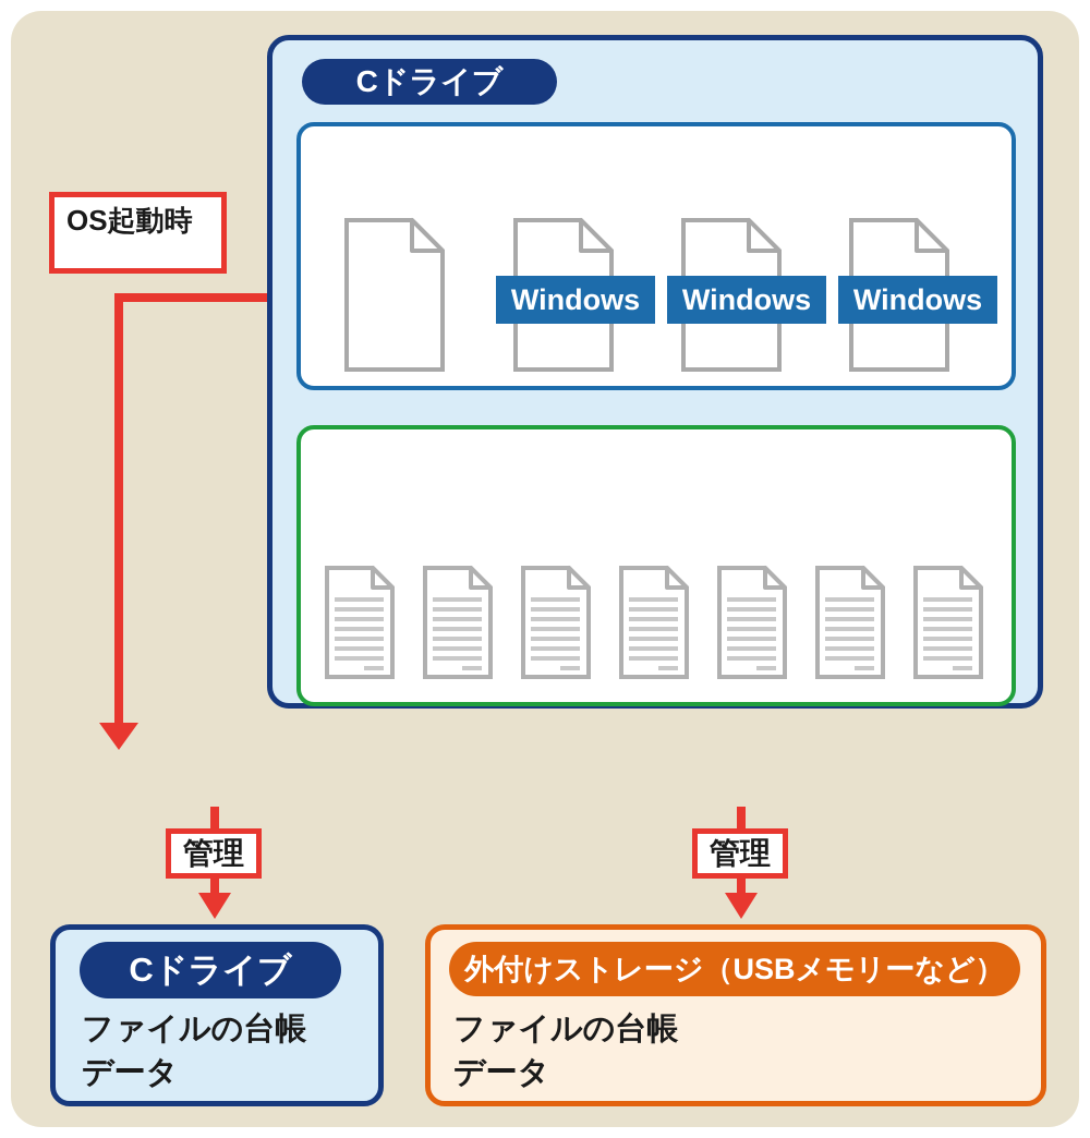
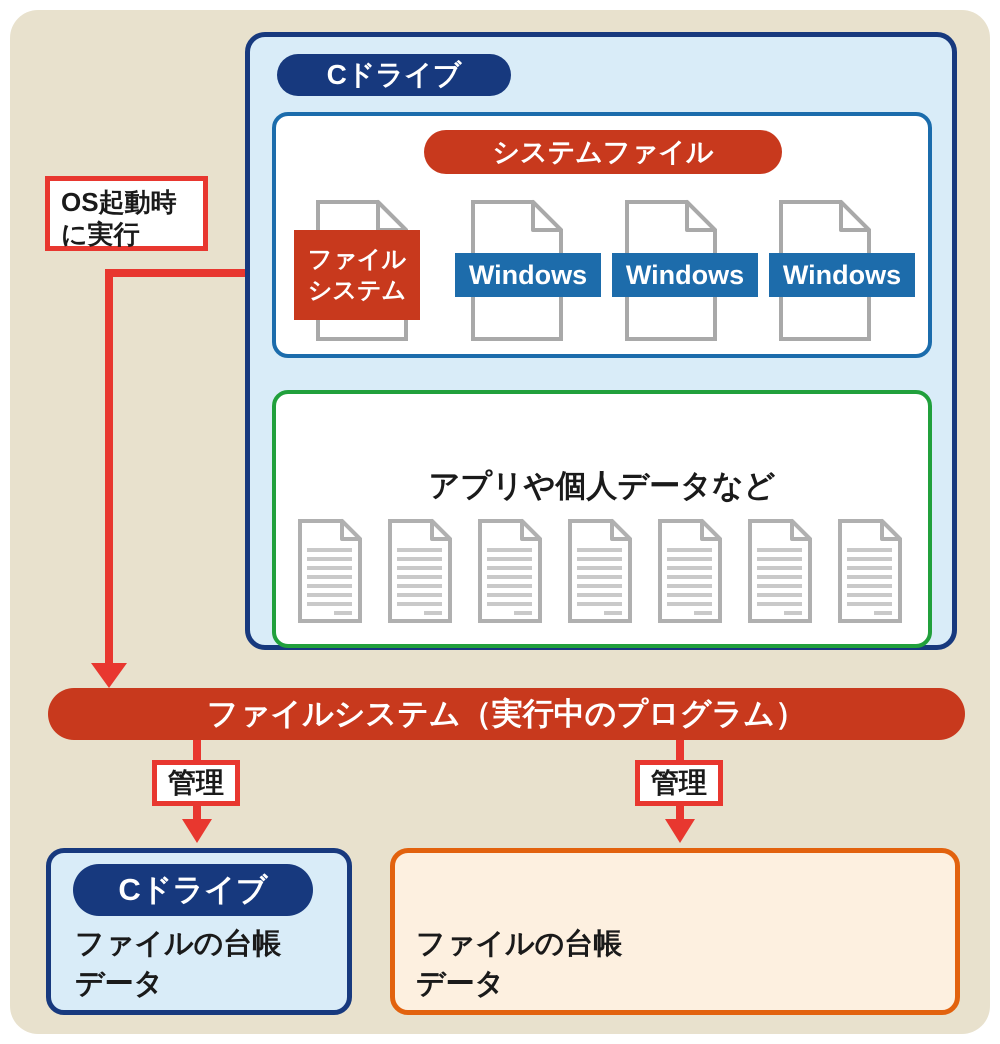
  OS起動時
+ に実行
  Cドライブ
+ システムファイル
+ ファイル
+ システム
  Windows
  Windows
  Windows
+ アプリや個人データなど
+ ファイルシステム（実行中のプログラム）
  管理
  管理
  Cドライブ
  ファイルの台帳
  データ
- 外付けストレージ（USBメモリーなど）
  ファイルの台帳
  データ
